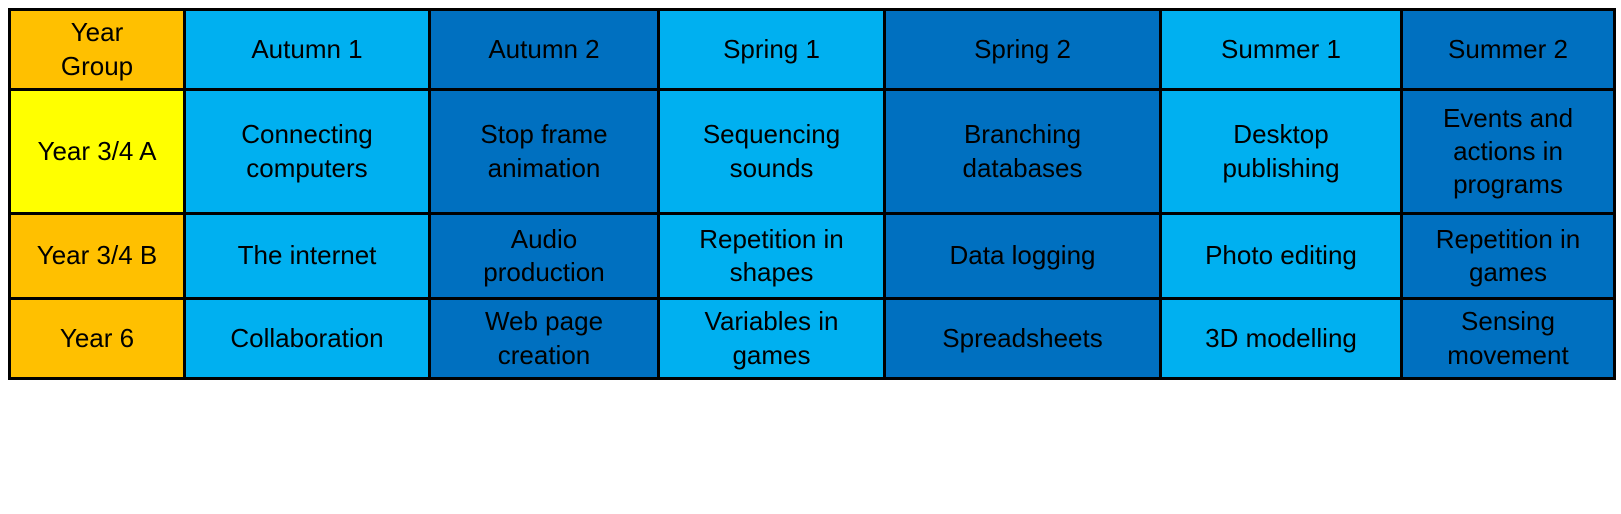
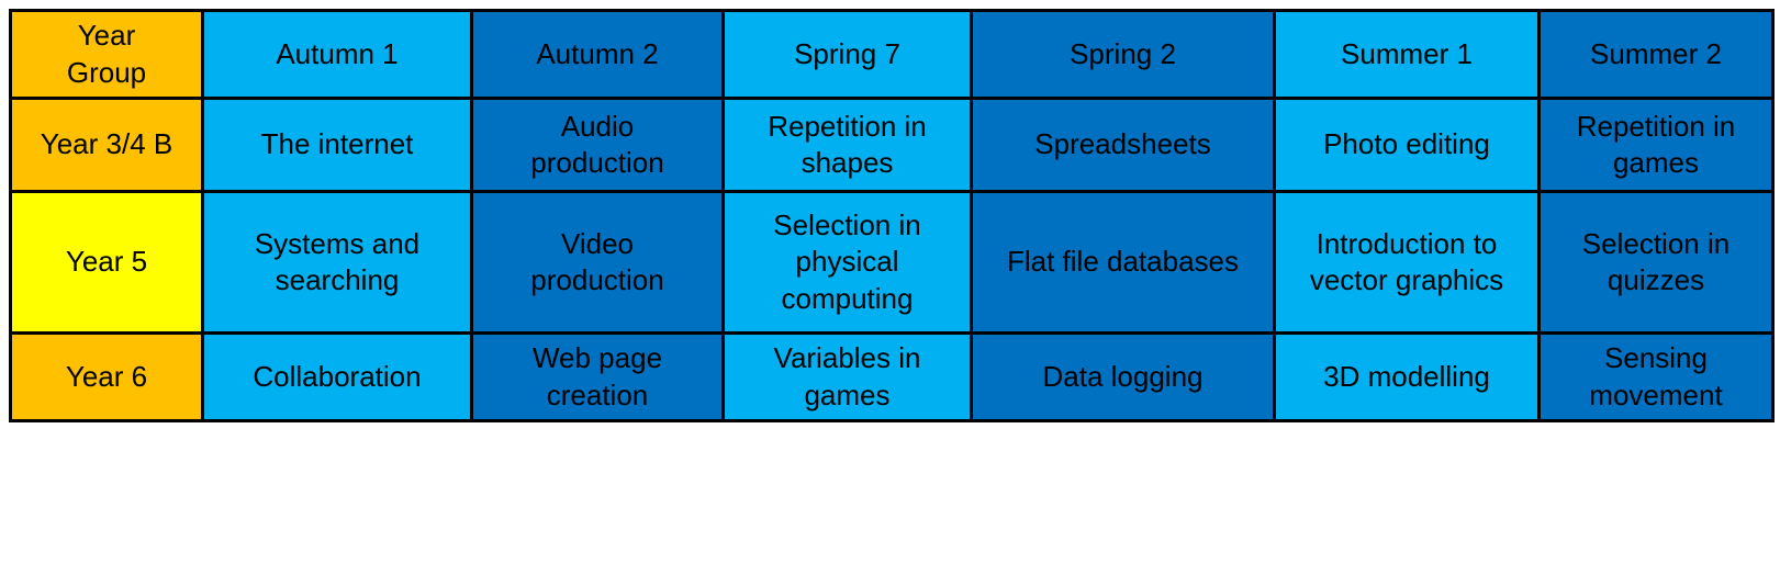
- Year Group	Autumn 1	Autumn 2	Spring 1	Spring 2	Summer 1	Summer 2
+ Year Group	Autumn 1	Autumn 2	Spring 7	Spring 2	Summer 1	Summer 2
- Year 3/4 A	Connecting computers	Stop frame animation	Sequencing sounds	Branching databases	Desktop publishing	Events and actions in programs
- Year 3/4 B	The internet	Audio production	Repetition in shapes	Data logging	Photo editing	Repetition in games
+ Year 3/4 B	The internet	Audio production	Repetition in shapes	Spreadsheets	Photo editing	Repetition in games
+ Year 5	Systems and searching	Video production	Selection in physical computing	Flat file databases	Introduction to vector graphics	Selection in quizzes
- Year 6	Collaboration	Web page creation	Variables in games	Spreadsheets	3D modelling	Sensing movement
+ Year 6	Collaboration	Web page creation	Variables in games	Data logging	3D modelling	Sensing movement
